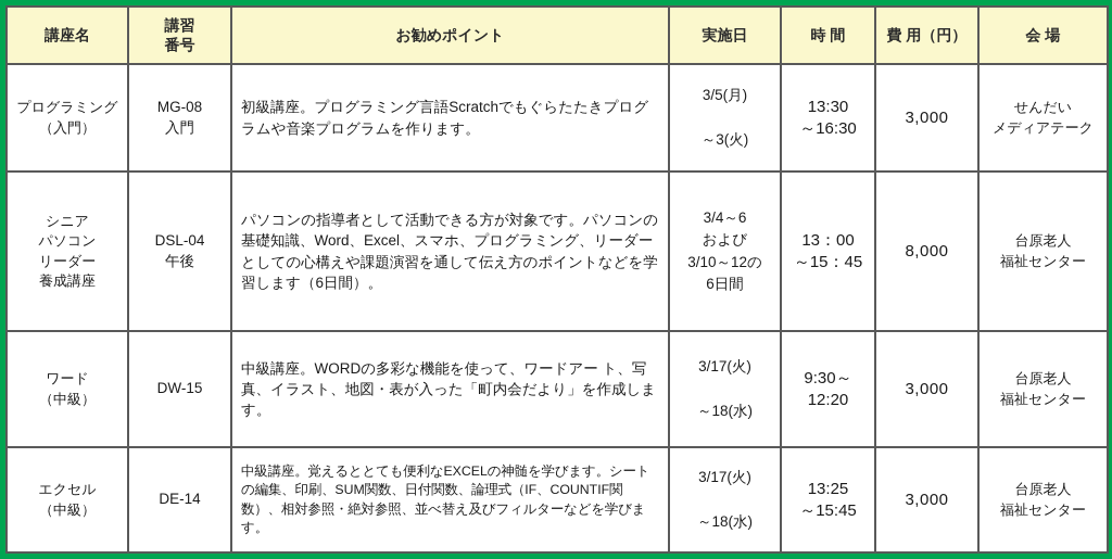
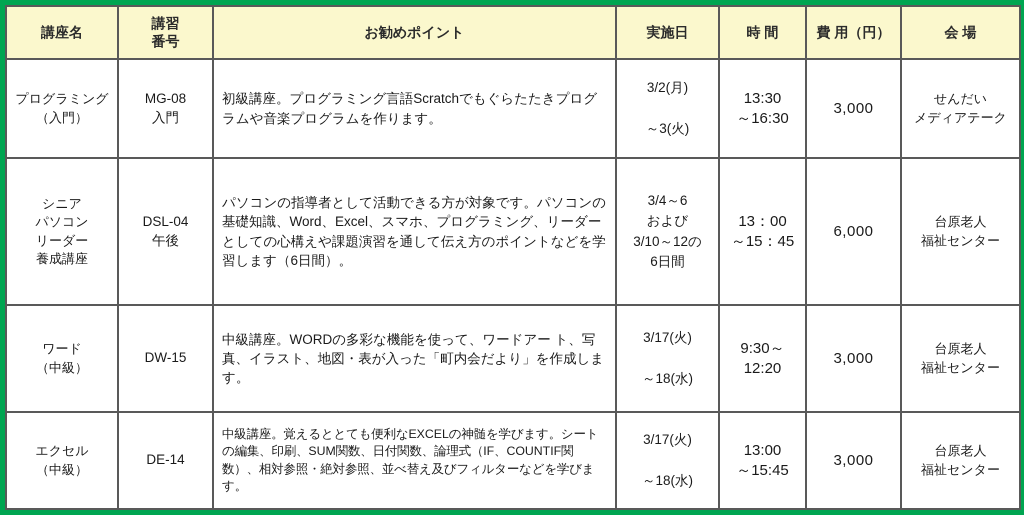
  講座名	講習 番号	お勧めポイント	実施日	時 間	費 用（円）	会 場
- プログラミング （入門）	MG-08 入門	初級講座。プログラミング言語Scratchでもぐらたたきプログラムや音楽プログラムを作ります。	3/5(月) ～3(火)	13:30 ～16:30	3,000	せんだい メディアテーク
+ プログラミング （入門）	MG-08 入門	初級講座。プログラミング言語Scratchでもぐらたたきプログラムや音楽プログラムを作ります。	3/2(月) ～3(火)	13:30 ～16:30	3,000	せんだい メディアテーク
- シニア パソコン リーダー 養成講座	DSL-04 午後	パソコンの指導者として活動できる方が対象です。パソコンの基礎知識、Word、Excel、スマホ、プログラミング、リーダーとしての心構えや課題演習を通して伝え方のポイントなどを学習します（6日間）。	3/4～6 および 3/10～12の 6日間	13：00 ～15：45	8,000	台原老人 福祉センター
+ シニア パソコン リーダー 養成講座	DSL-04 午後	パソコンの指導者として活動できる方が対象です。パソコンの基礎知識、Word、Excel、スマホ、プログラミング、リーダーとしての心構えや課題演習を通して伝え方のポイントなどを学習します（6日間）。	3/4～6 および 3/10～12の 6日間	13：00 ～15：45	6,000	台原老人 福祉センター
  ワード （中級）	DW-15	中級講座。WORDの多彩な機能を使って、ワードアー ト、写真、イラスト、地図・表が入った「町内会だより」を作成します。	3/17(火) ～18(水)	9:30～ 12:20	3,000	台原老人 福祉センター
- エクセル （中級）	DE-14	中級講座。覚えるととても便利なEXCELの神髄を学びます。シートの編集、印刷、SUM関数、日付関数、論理式（IF、COUNTIF関数）、相対参照・絶対参照、並べ替え及びフィルターなどを学びます。	3/17(火) ～18(水)	13:25 ～15:45	3,000	台原老人 福祉センター
+ エクセル （中級）	DE-14	中級講座。覚えるととても便利なEXCELの神髄を学びます。シートの編集、印刷、SUM関数、日付関数、論理式（IF、COUNTIF関数）、相対参照・絶対参照、並べ替え及びフィルターなどを学びます。	3/17(火) ～18(水)	13:00 ～15:45	3,000	台原老人 福祉センター
